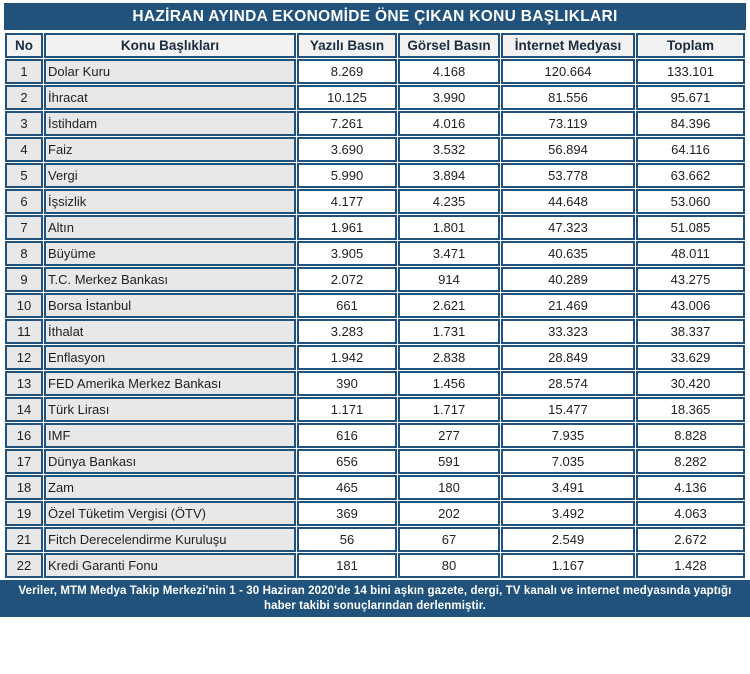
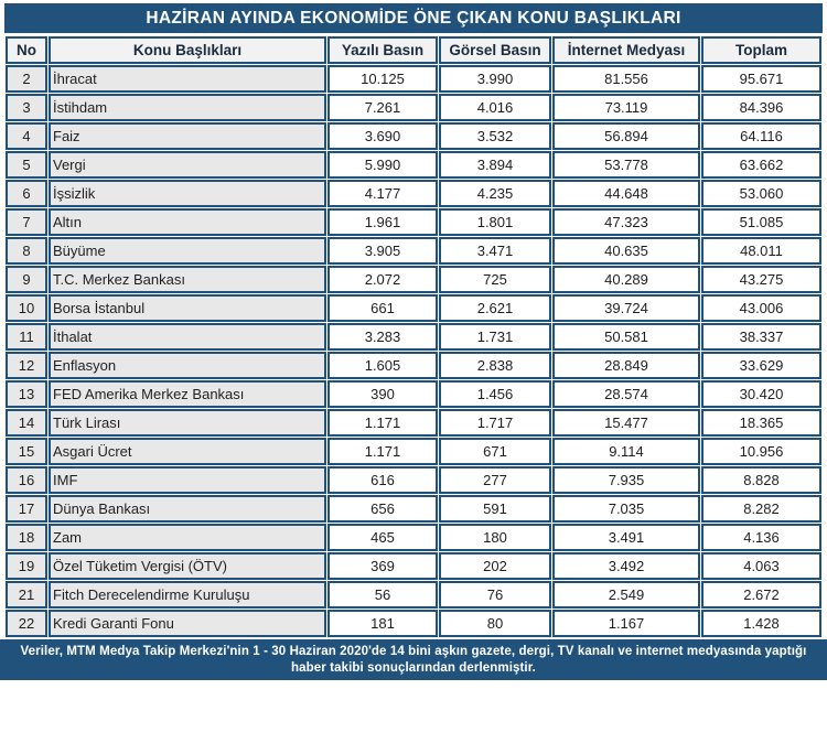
  HAZİRAN AYINDA EKONOMİDE ÖNE ÇIKAN KONU BAŞLIKLARI
  No	Konu Başlıkları	Yazılı Basın	Görsel Basın	İnternet Medyası	Toplam
- 1	Dolar Kuru	8.269	4.168	120.664	133.101
  2	İhracat	10.125	3.990	81.556	95.671
  3	İstihdam	7.261	4.016	73.119	84.396
  4	Faiz	3.690	3.532	56.894	64.116
  5	Vergi	5.990	3.894	53.778	63.662
  6	İşsizlik	4.177	4.235	44.648	53.060
  7	Altın	1.961	1.801	47.323	51.085
  8	Büyüme	3.905	3.471	40.635	48.011
- 9	T.C. Merkez Bankası	2.072	914	40.289	43.275
+ 9	T.C. Merkez Bankası	2.072	725	40.289	43.275
- 10	Borsa İstanbul	661	2.621	21.469	43.006
+ 10	Borsa İstanbul	661	2.621	39.724	43.006
- 11	İthalat	3.283	1.731	33.323	38.337
+ 11	İthalat	3.283	1.731	50.581	38.337
- 12	Enflasyon	1.942	2.838	28.849	33.629
+ 12	Enflasyon	1.605	2.838	28.849	33.629
  13	FED Amerika Merkez Bankası	390	1.456	28.574	30.420
  14	Türk Lirası	1.171	1.717	15.477	18.365
+ 15	Asgari Ücret	1.171	671	9.114	10.956
  16	IMF	616	277	7.935	8.828
  17	Dünya Bankası	656	591	7.035	8.282
  18	Zam	465	180	3.491	4.136
  19	Özel Tüketim Vergisi (ÖTV)	369	202	3.492	4.063
- 21	Fitch Derecelendirme Kuruluşu	56	67	2.549	2.672
+ 21	Fitch Derecelendirme Kuruluşu	56	76	2.549	2.672
  22	Kredi Garanti Fonu	181	80	1.167	1.428
  Veriler, MTM Medya Takip Merkezi'nin 1 - 30 Haziran 2020'de 14 bini aşkın gazete, dergi, TV kanalı ve internet medyasında yaptığı
  haber takibi sonuçlarından derlenmiştir.
